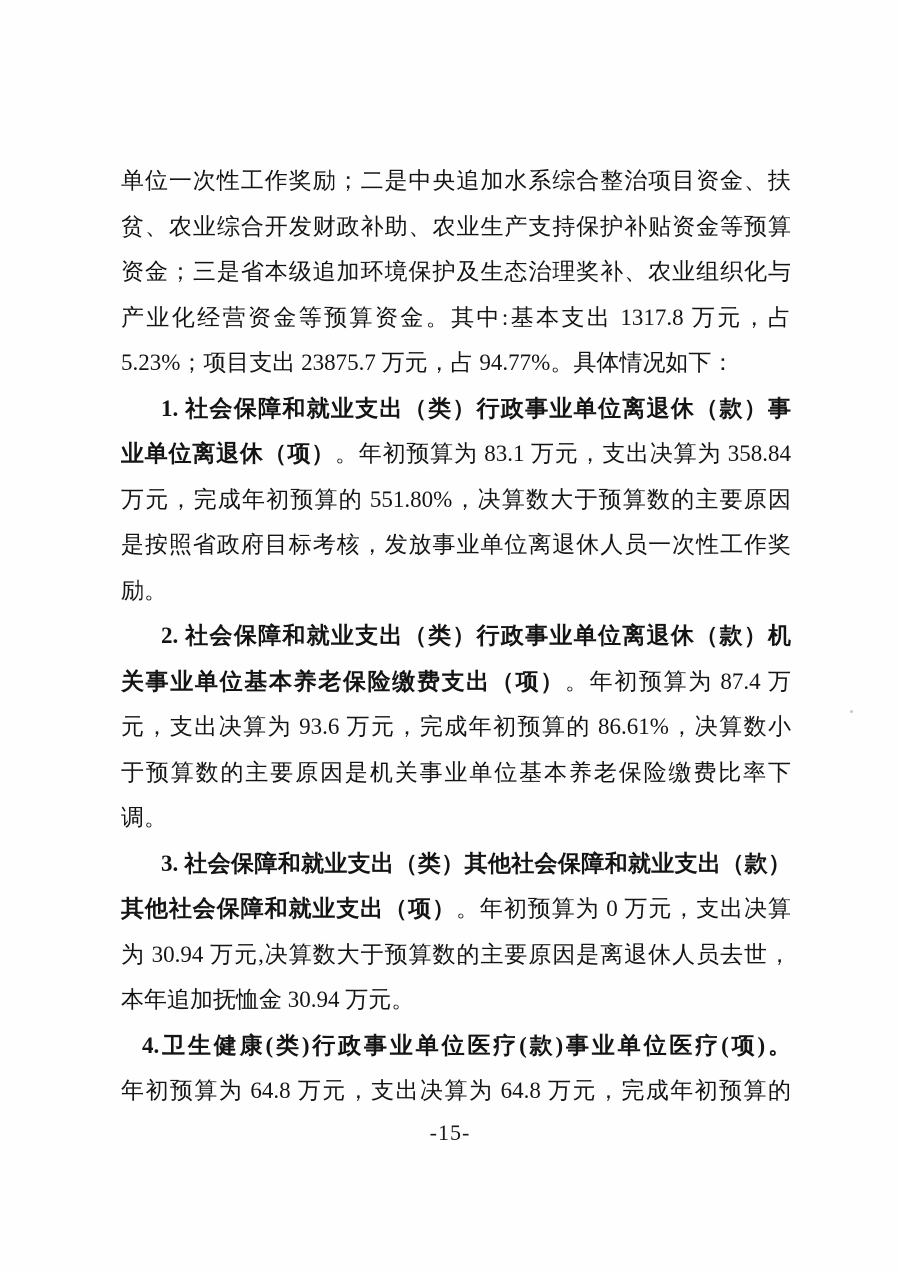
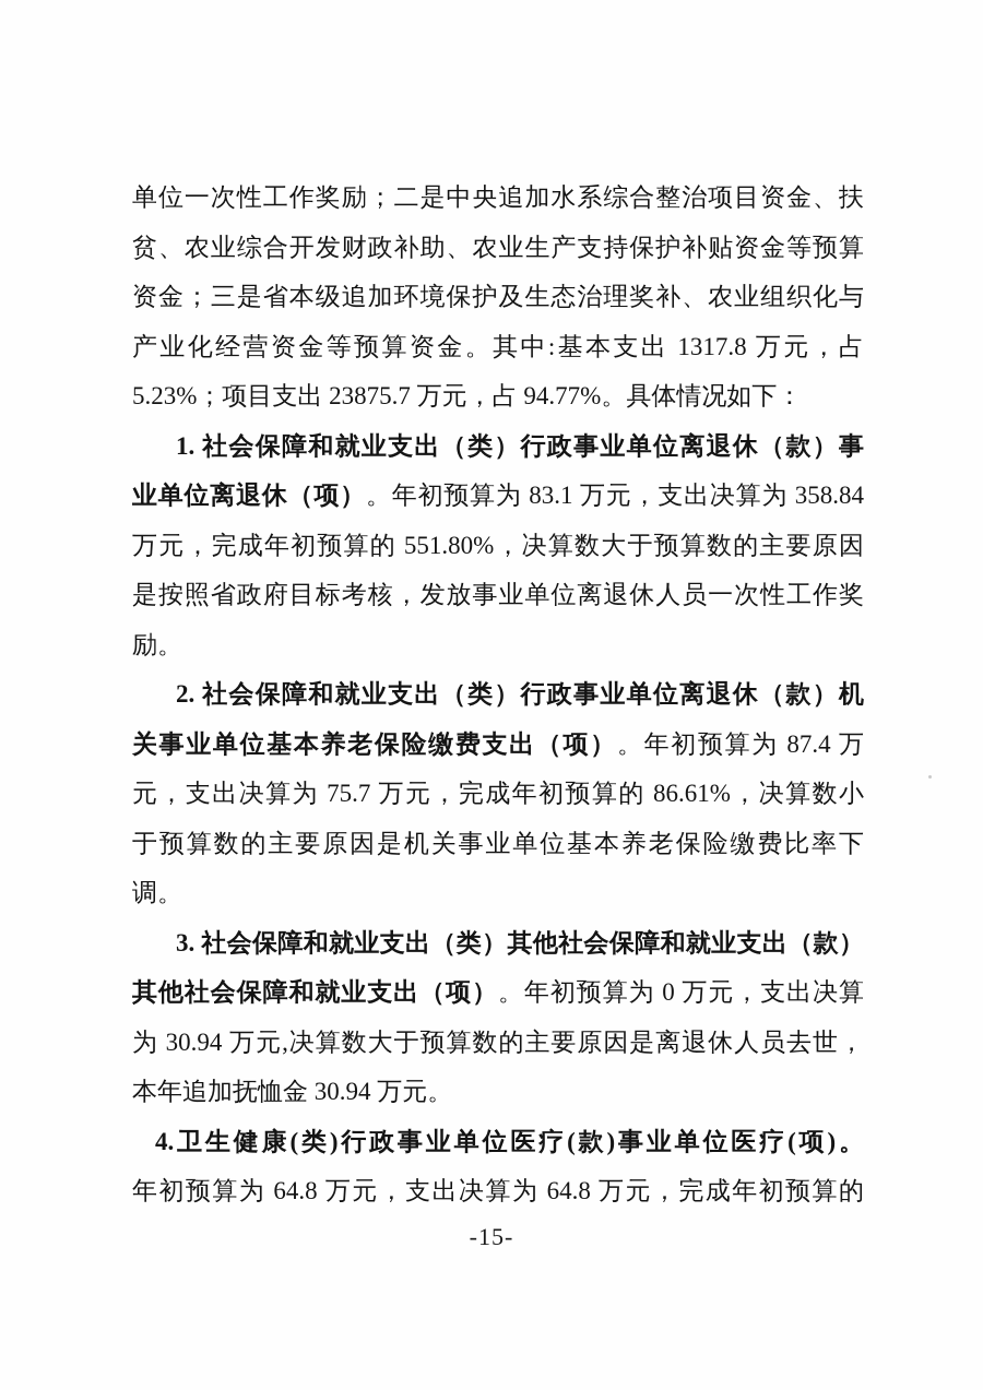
  单位一次性工作奖励；二是中央追加水系综合整治项目资金、扶
  贫、农业综合开发财政补助、农业生产支持保护补贴资金等预算
  资金；三是省本级追加环境保护及生态治理奖补、农业组织化与
  产业化经营资金等预算资金。其中:基本支出 1317.8 万元，占
  5.23%；项目支出 23875.7 万元，占 94.77%。具体情况如下：
  1. 社会保障和就业支出（类）行政事业单位离退休（款）事
  业单位离退休（项）。年初预算为 83.1 万元，支出决算为 358.84
  万元，完成年初预算的 551.80%，决算数大于预算数的主要原因
  是按照省政府目标考核，发放事业单位离退休人员一次性工作奖
  励。
  2. 社会保障和就业支出（类）行政事业单位离退休（款）机
  关事业单位基本养老保险缴费支出（项）。年初预算为 87.4 万
- 元，支出决算为 93.6 万元，完成年初预算的 86.61%，决算数小
+ 元，支出决算为 75.7 万元，完成年初预算的 86.61%，决算数小
  于预算数的主要原因是机关事业单位基本养老保险缴费比率下
  调。
  3. 社会保障和就业支出（类）其他社会保障和就业支出（款）
  其他社会保障和就业支出（项）。年初预算为 0 万元，支出决算
  为 30.94 万元,决算数大于预算数的主要原因是离退休人员去世，
  本年追加抚恤金 30.94 万元。
  4.卫生健康(类)行政事业单位医疗(款)事业单位医疗(项)。
  年初预算为 64.8 万元，支出决算为 64.8 万元，完成年初预算的
  -15-
